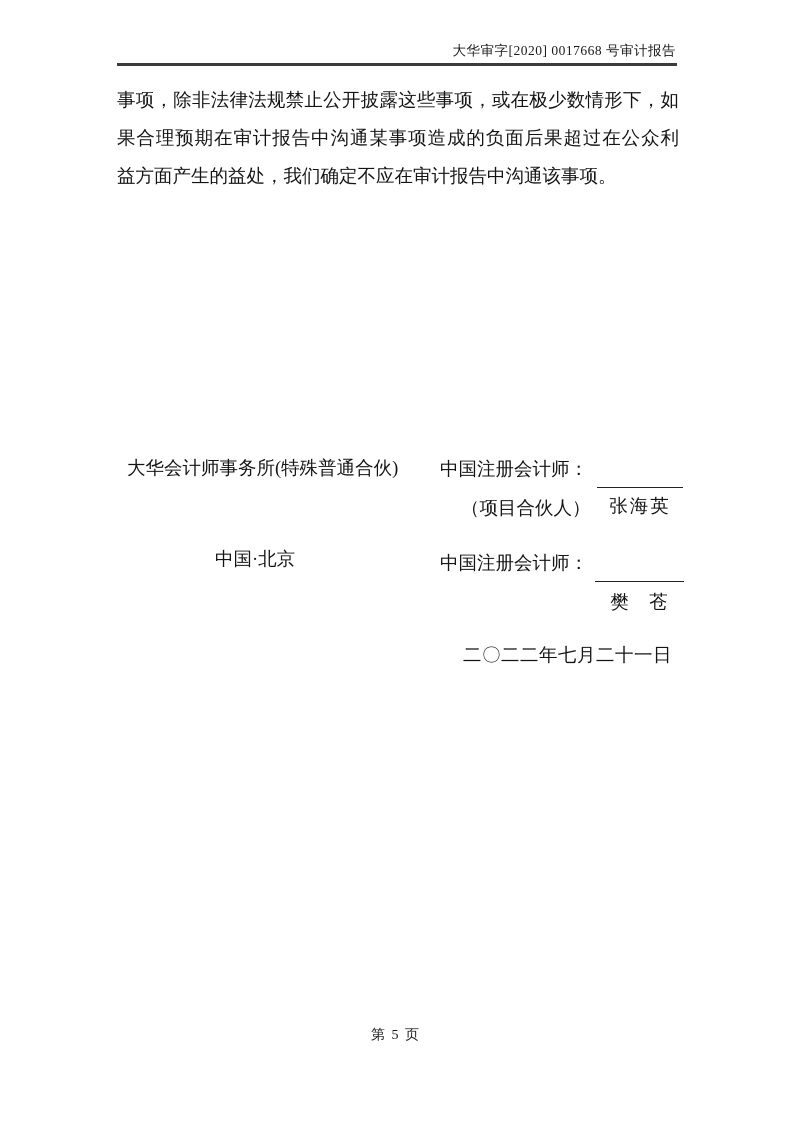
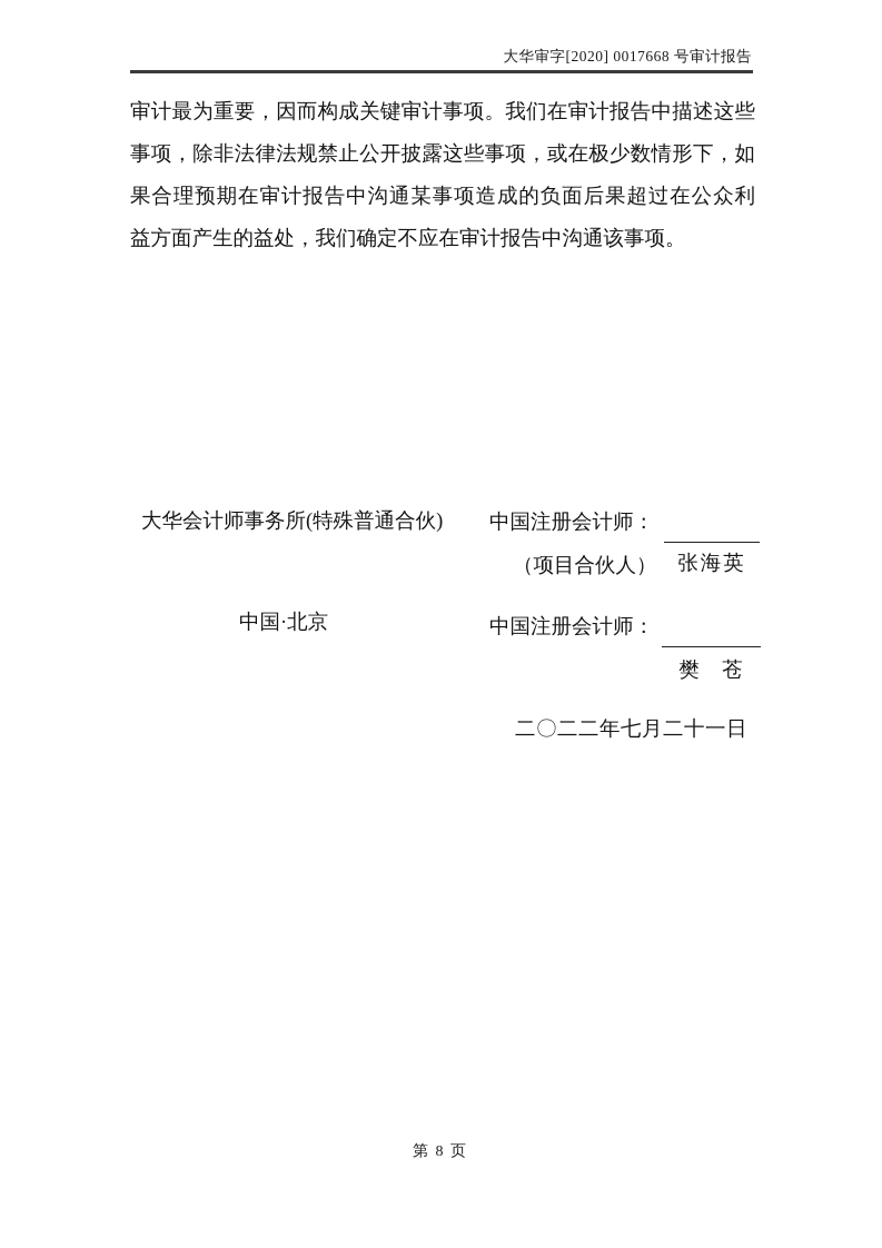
  大华审字[2020] 0017668 号审计报告
+ 审计最为重要，因而构成关键审计事项。我们在审计报告中描述这些
  事项，除非法律法规禁止公开披露这些事项，或在极少数情形下，如
  果合理预期在审计报告中沟通某事项造成的负面后果超过在公众利
  益方面产生的益处，我们确定不应在审计报告中沟通该事项。
  大华会计师事务所(特殊普通合伙)
  中国注册会计师：
  （项目合伙人）
  张海英
  中国·北京
  中国注册会计师：
  樊 苍
  二〇二二年七月二十一日
- 第 5 页
+ 第 8 页
